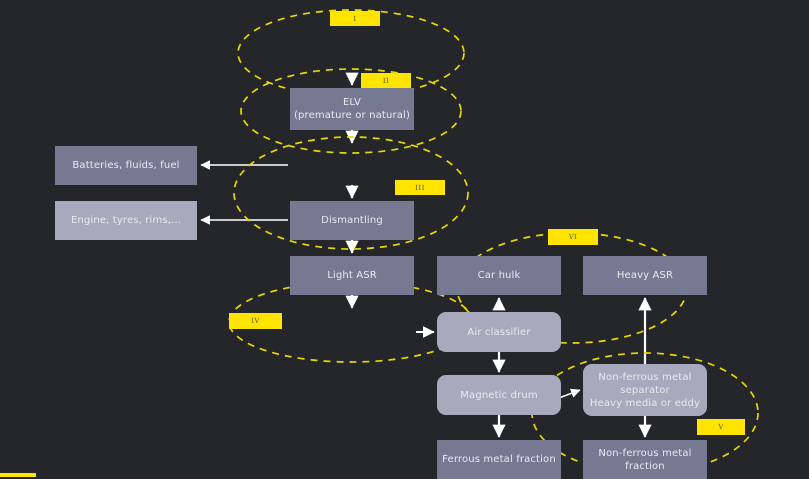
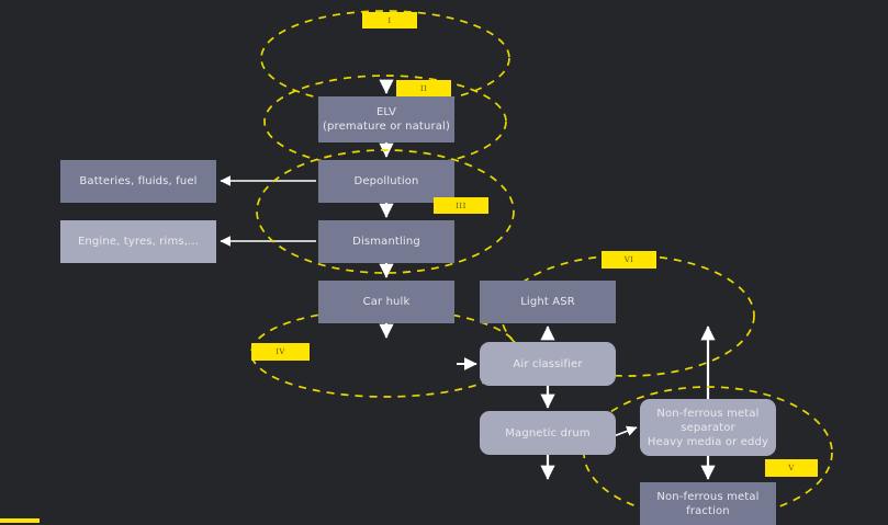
  ELV
  (premature or natural)
+ Depollution
  Dismantling
- Light ASR
+ Car hulk
  Batteries, fluids, fuel
  Engine, tyres, rims,...
- Car hulk
+ Light ASR
- Heavy ASR
  Air classifier
  Magnetic drum
  Non-ferrous metal
  separator
  Heavy media or eddy
- Ferrous metal fraction
  Non-ferrous metal
  fraction
  I
  II
  III
  IV
  VI
  V
